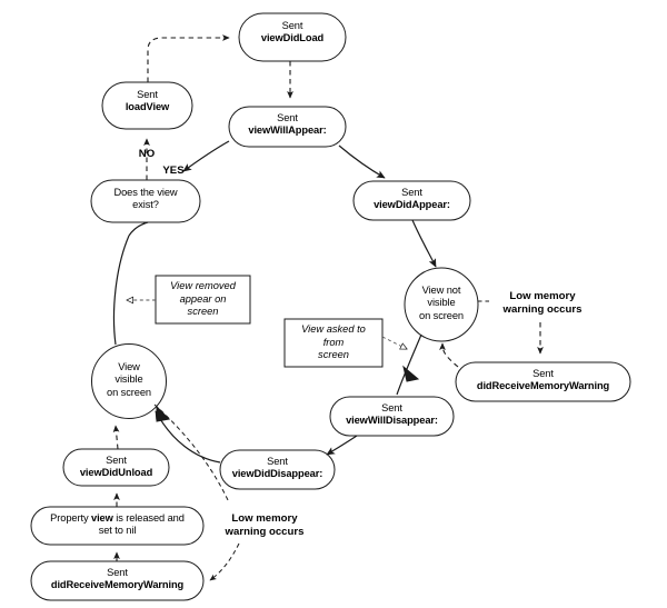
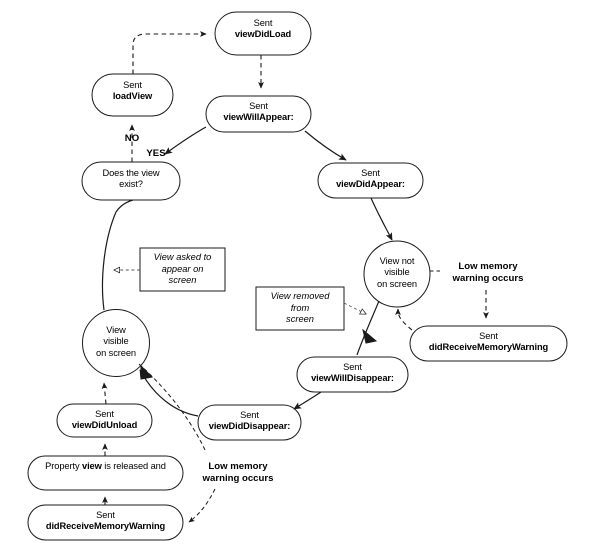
  Sent
  viewDidLoad
  Sent
  loadView
  Sent
  viewWillAppear:
  Does the view
  exist?
  Sent
  viewDidAppear:
  View not
  visible
  on screen
  View
  visible
  on screen
  Sent
  didReceiveMemoryWarning
  Sent
  viewWillDisappear:
  Sent
  viewDidDisappear:
  Sent
  viewDidUnload
  Property view is released and
- set to nil
  Sent
  didReceiveMemoryWarning
- View removed
+ View asked to
  appear on
  screen
- View asked to
+ View removed
  from
  screen
  NO
  YES
  Low memory
  warning occurs
  Low memory
  warning occurs
